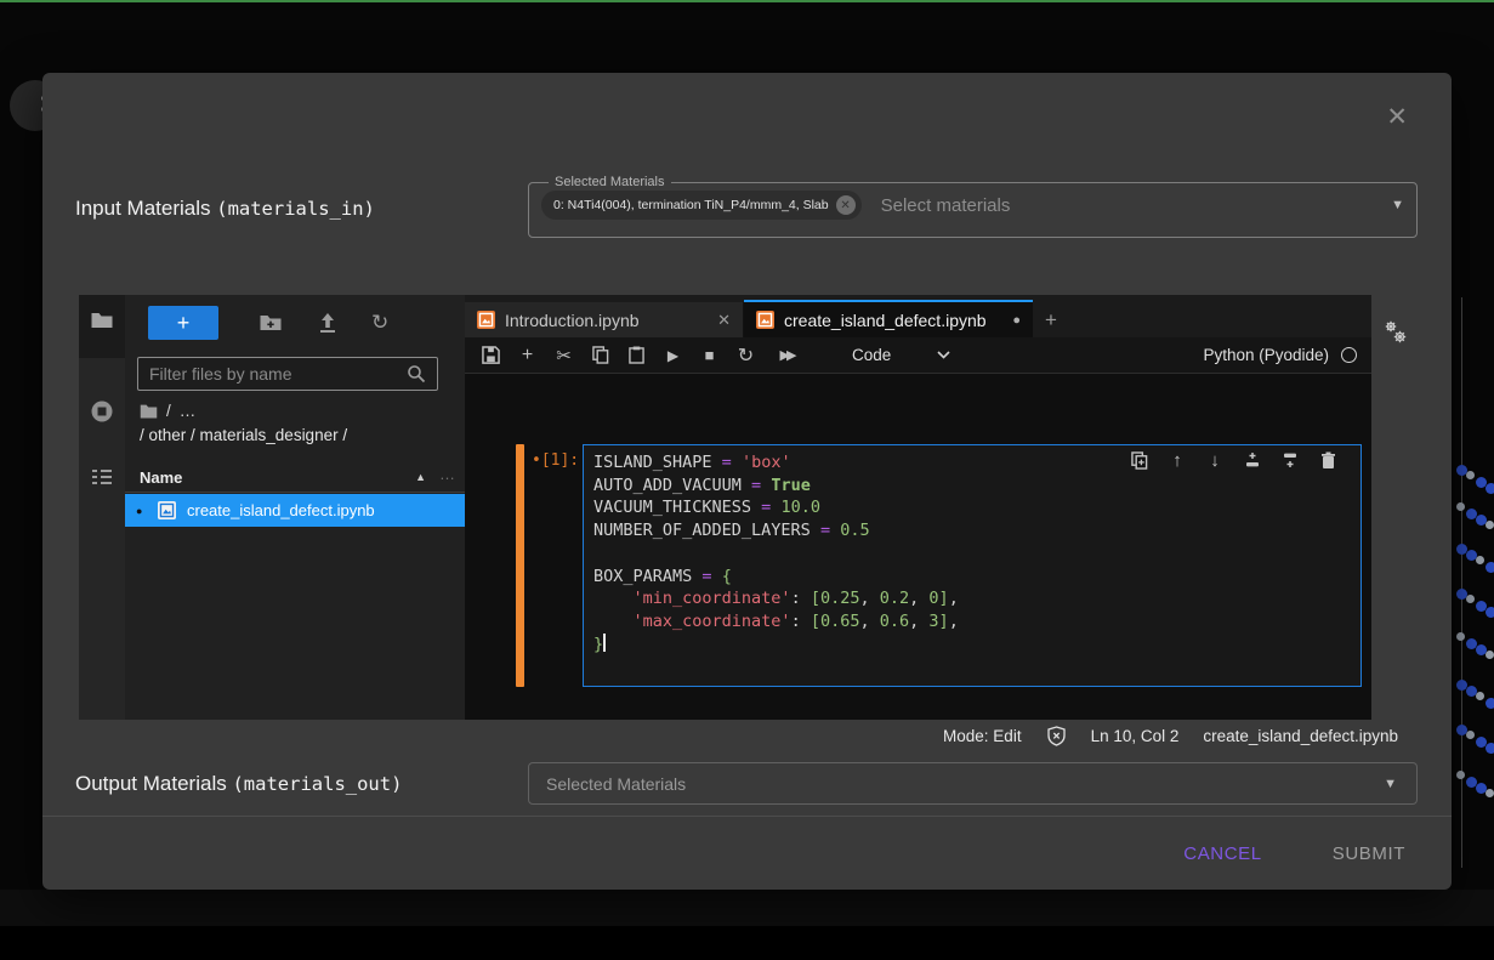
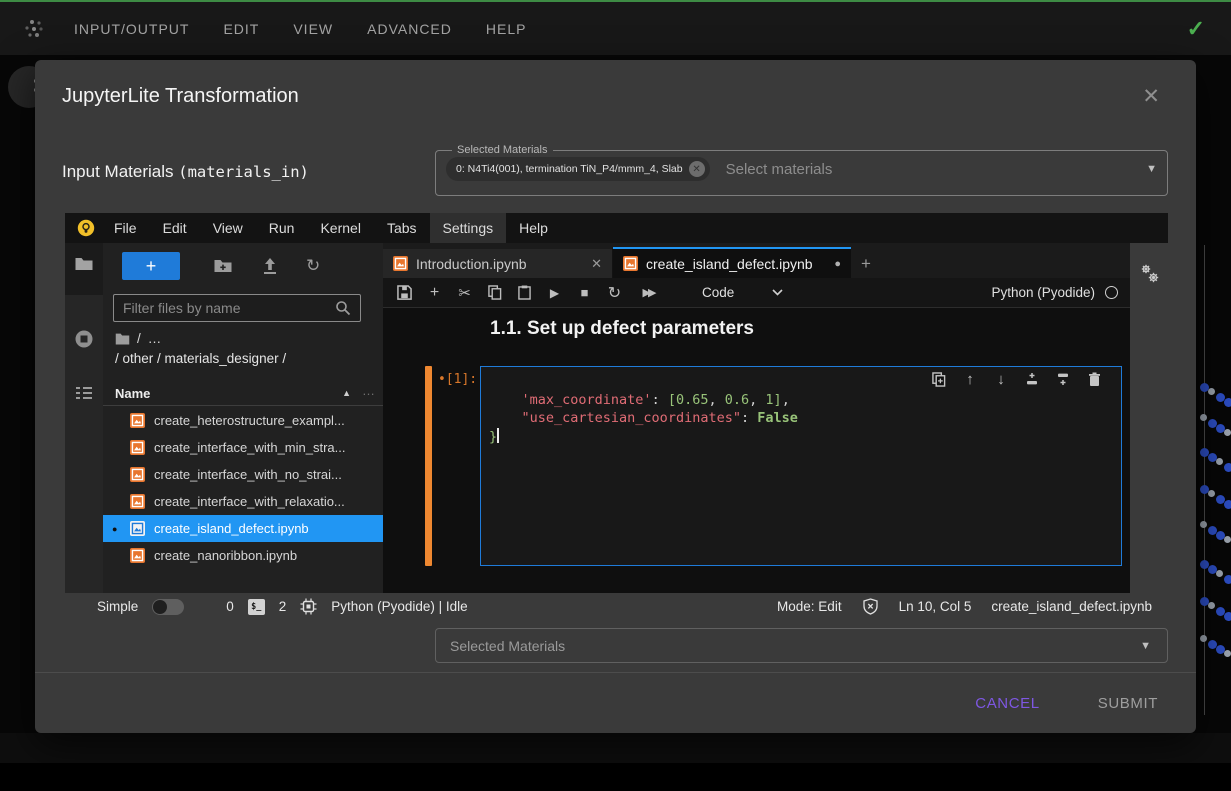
+ INPUT/OUTPUT
+ EDIT
+ VIEW
+ ADVANCED
+ HELP
+ ✓
+ JupyterLite Transformation
  ✕
  Input Materials (materials_in)
  Selected Materials
- 0: N4Ti4(004), termination TiN_P4/mmm_4, Slab
+ 0: N4Ti4(001), termination TiN_P4/mmm_4, Slab
  ✕
  Select materials
  ▼
+ File
+ Edit
+ View
+ Run
+ Kernel
+ Tabs
+ Settings
+ Help
  +
  ↻
  Filter files by name
  /
  …
  / other / materials_designer /
  Name
  ▲
  …
+ create_heterostructure_exampl...
+ create_interface_with_min_stra...
+ create_interface_with_no_strai...
+ create_interface_with_relaxatio...
  ●
  create_island_defect.ipynb
+ create_nanoribbon.ipynb
  Introduction.ipynb
  ✕
  create_island_defect.ipynb
  ●
  +
  +
  ✂
  ▶
  ■
  ↻
  ▶▶
  Code
  Python (Pyodide)
+ 1.1. Set up defect parameters
  •[1]:
- ISLAND_SHAPE = 'box'
- AUTO_ADD_VACUUM = True
- VACUUM_THICKNESS = 10.0
- NUMBER_OF_ADDED_LAYERS = 0.5
- BOX_PARAMS = {
- 'min_coordinate': [0.25, 0.2, 0],
- 'max_coordinate': [0.65, 0.6, 3],
+ 'max_coordinate': [0.65, 0.6, 1],
+ "use_cartesian_coordinates": False
  }
  ↑
  ↓
+ Simple
+ 0
+ $_
+ 2
+ Python (Pyodide) | Idle
  Mode: Edit
- Ln 10, Col 2
+ Ln 10, Col 5
  create_island_defect.ipynb
- Output Materials (materials_out)
  Selected Materials
  ▼
  CANCEL
  SUBMIT
